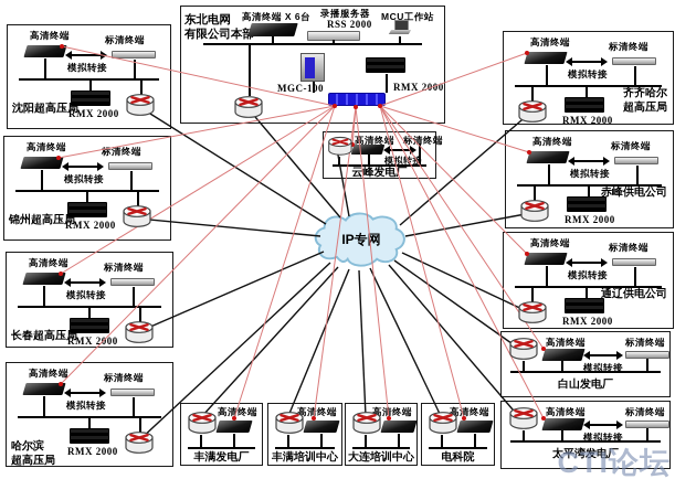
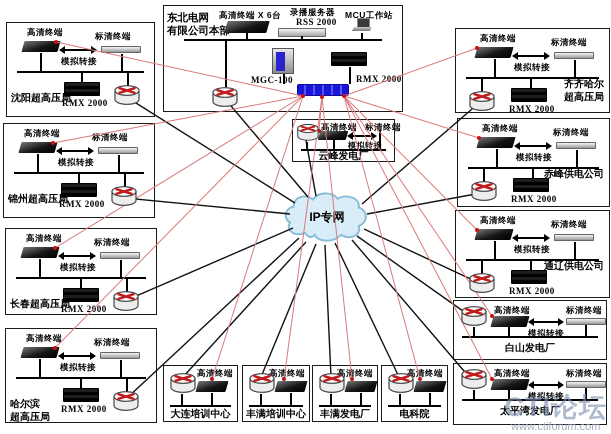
  东北电网
  有限公司本
  高清终端 X 6台
  录播服务器
  RSS 2000
  MCU工作站
  MGC-100
  RMX 2000
  高清终端
  标清终端
  模拟转接
  RMX 2000
  沈阳超高压局
  高清终端
  标清终端
  模拟转接
  RMX 2000
  锦州超高压局
  高清终端
  标清终端
  模拟转接
  RMX 2000
  长春超高压局
  高清终端
  标清终端
  模拟转接
  RMX 2000
  哈尔滨
  超高压局
  高清终端
  标清终端
  模拟转接
  RMX 2000
  齐齐哈尔
  超高压局
  高清终端
  标清终端
  模拟转接
  RMX 2000
  赤峰供电公司
  高清终端
  标清终端
  模拟转接
  RMX 2000
  通辽供电公司
  模拟转
  标清终端
  云峰发电厂
  高清终端
  模拟转接
  标清终端
  白山发电厂
  高清终端
  模拟转接
  标清终端
  太平湾发电厂
  高清终端
- 丰满发电厂
+ 大连培训中心
  高清终端
  丰满培训中心
  高清终端
- 大连培训中心
+ 丰满发电厂
  高清终端
  电科院
  IP专网
  CTI论坛
+ www.ctiforum.com
